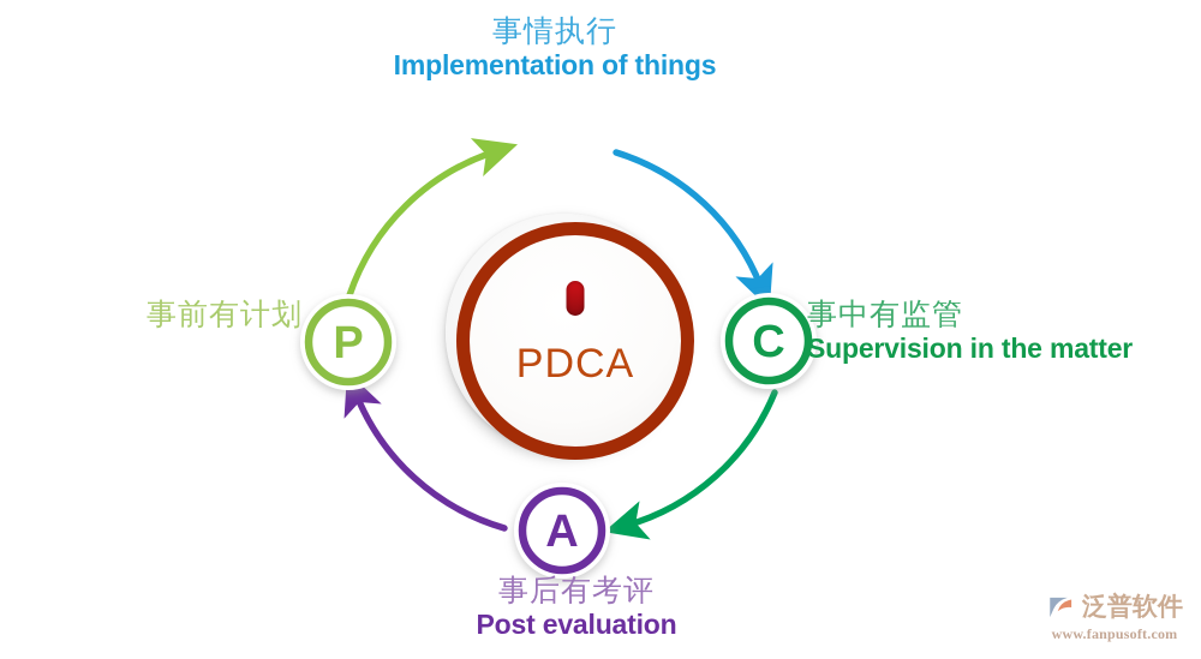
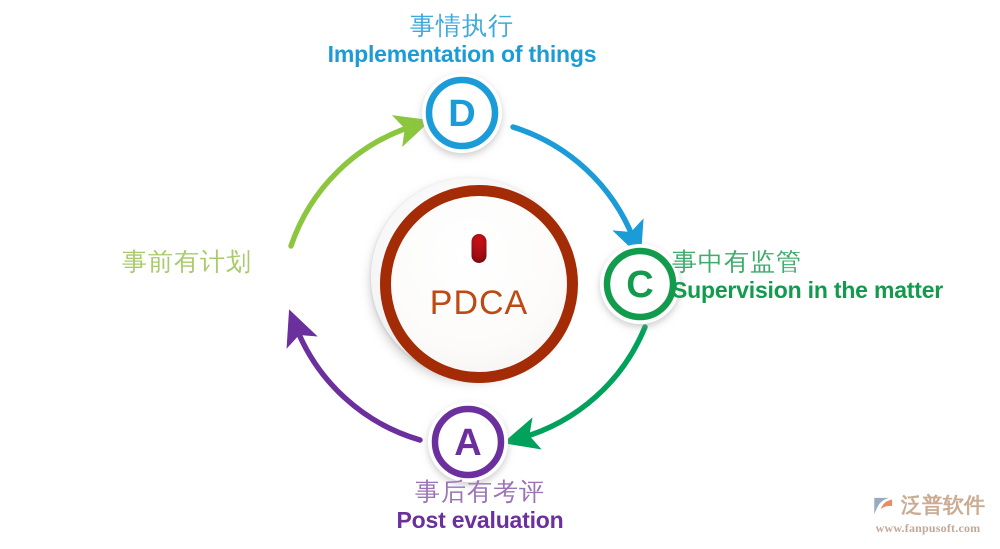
+ D
  C
  A
- P
  PDCA
  事情执行
  Implementation of things
  事中有监管
  Supervision in the matter
  事前有计划
  事后有考评
  Post evaluation
  泛普软件
  www.fanpusoft.com
